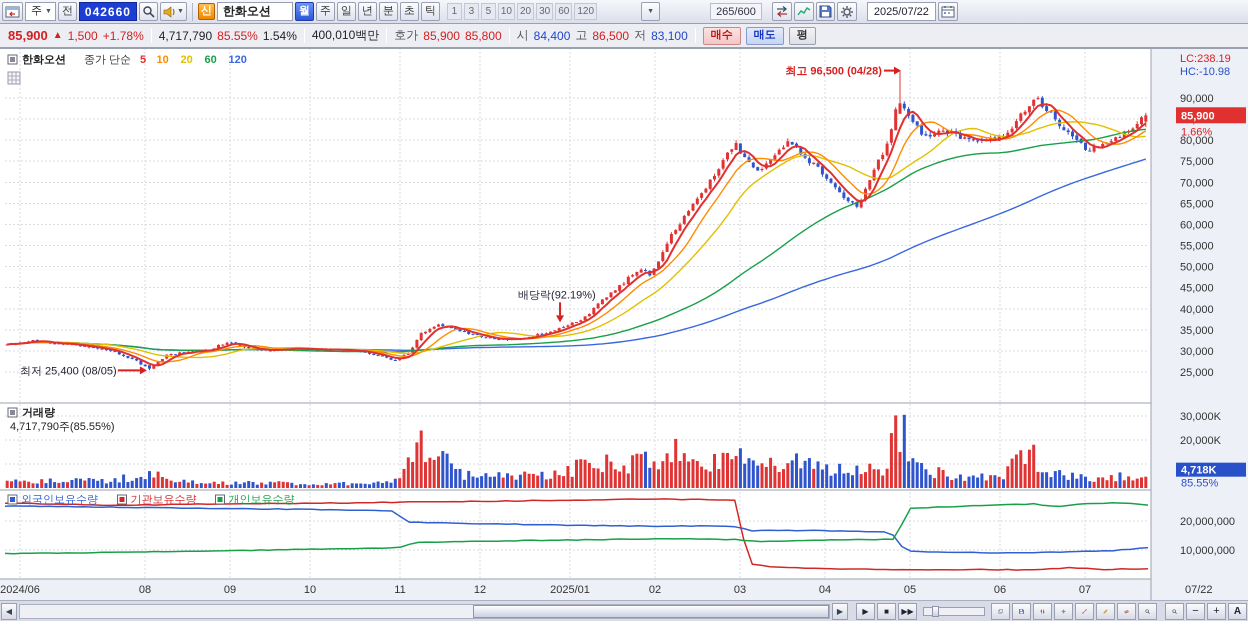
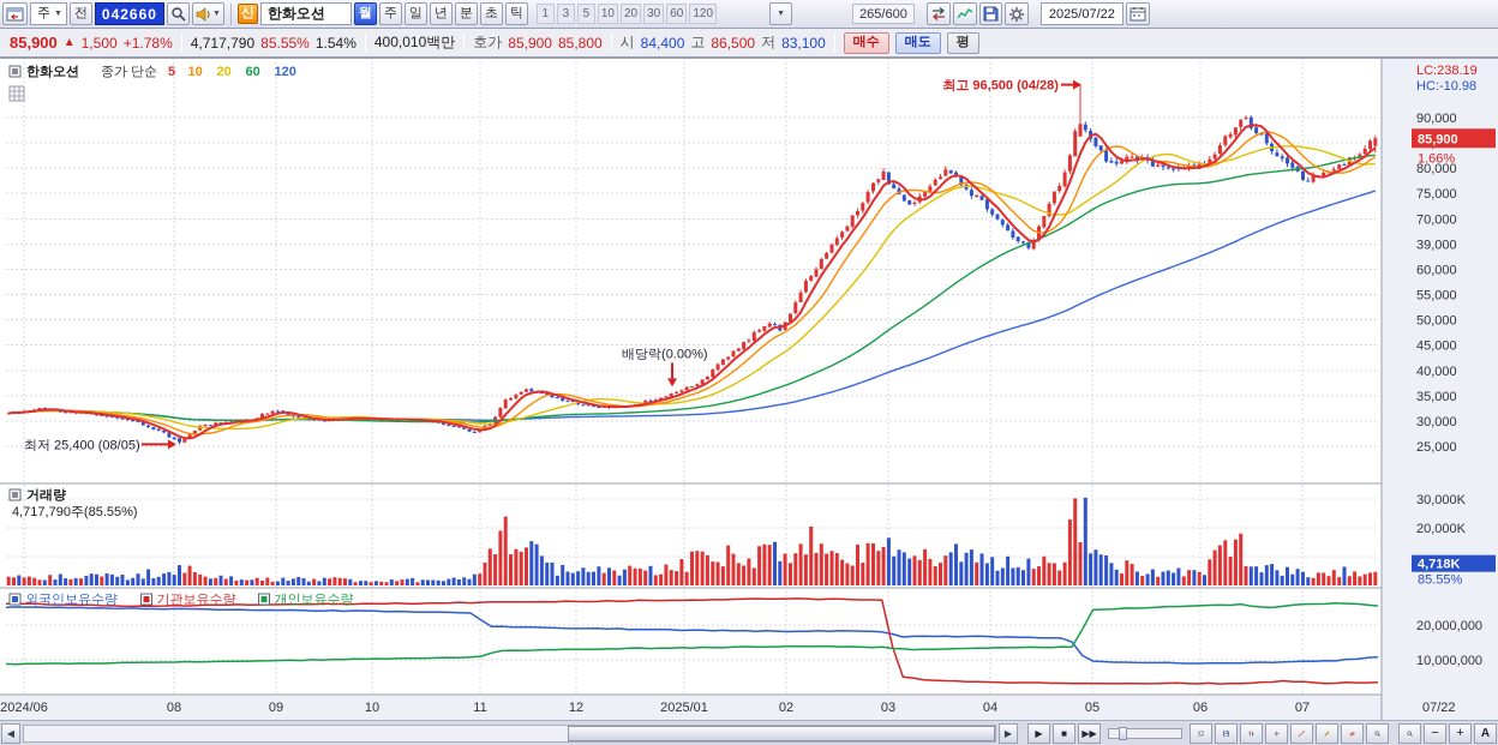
  주
  전
  042660
  신
  한화오션
  월
  주
  일
  년
  분
  초
  틱
  1
  3
  5
  10
  20
  30
  60
  120
  265/600
  2025/07/22
  85,900
  ▲
  1,500
  +1.78%
  4,717,790
  85.55%
  1.54%
  400,010백만
  호가
  85,900
  85,800
  시
  84,400
  고
  86,500
  저
  83,100
  매수
  매도
  평
  90,000
  80,000
  75,000
  70,000
- 65,000
+ 39,000
  60,000
  55,000
  50,000
  45,000
  40,000
  35,000
  30,000
  25,000
  30,000K
  20,000K
  20,000,000
  10,000,000
  2024/06
  08
  09
  10
  11
  12
  2025/01
  02
  03
  04
  05
  06
  07
  07/22
  최고 96,500 (04/28)
  최저 25,400 (08/05)
- 배당락(92.19%)
+ 배당락(0.00%)
  85,900
  1.66%
  LC:238.19
  HC:-10.98
  4,718K
  85.55%
  한화오션
  종가 단순
  5
  10
  20
  60
  120
  거래량
  4,717,790주(85.55%)
  외국인보유수량
  기관보유수량
  개인보유수량
  ◀
  ▶
  ▶
  ■
  ▶▶
  −
  +
  A
